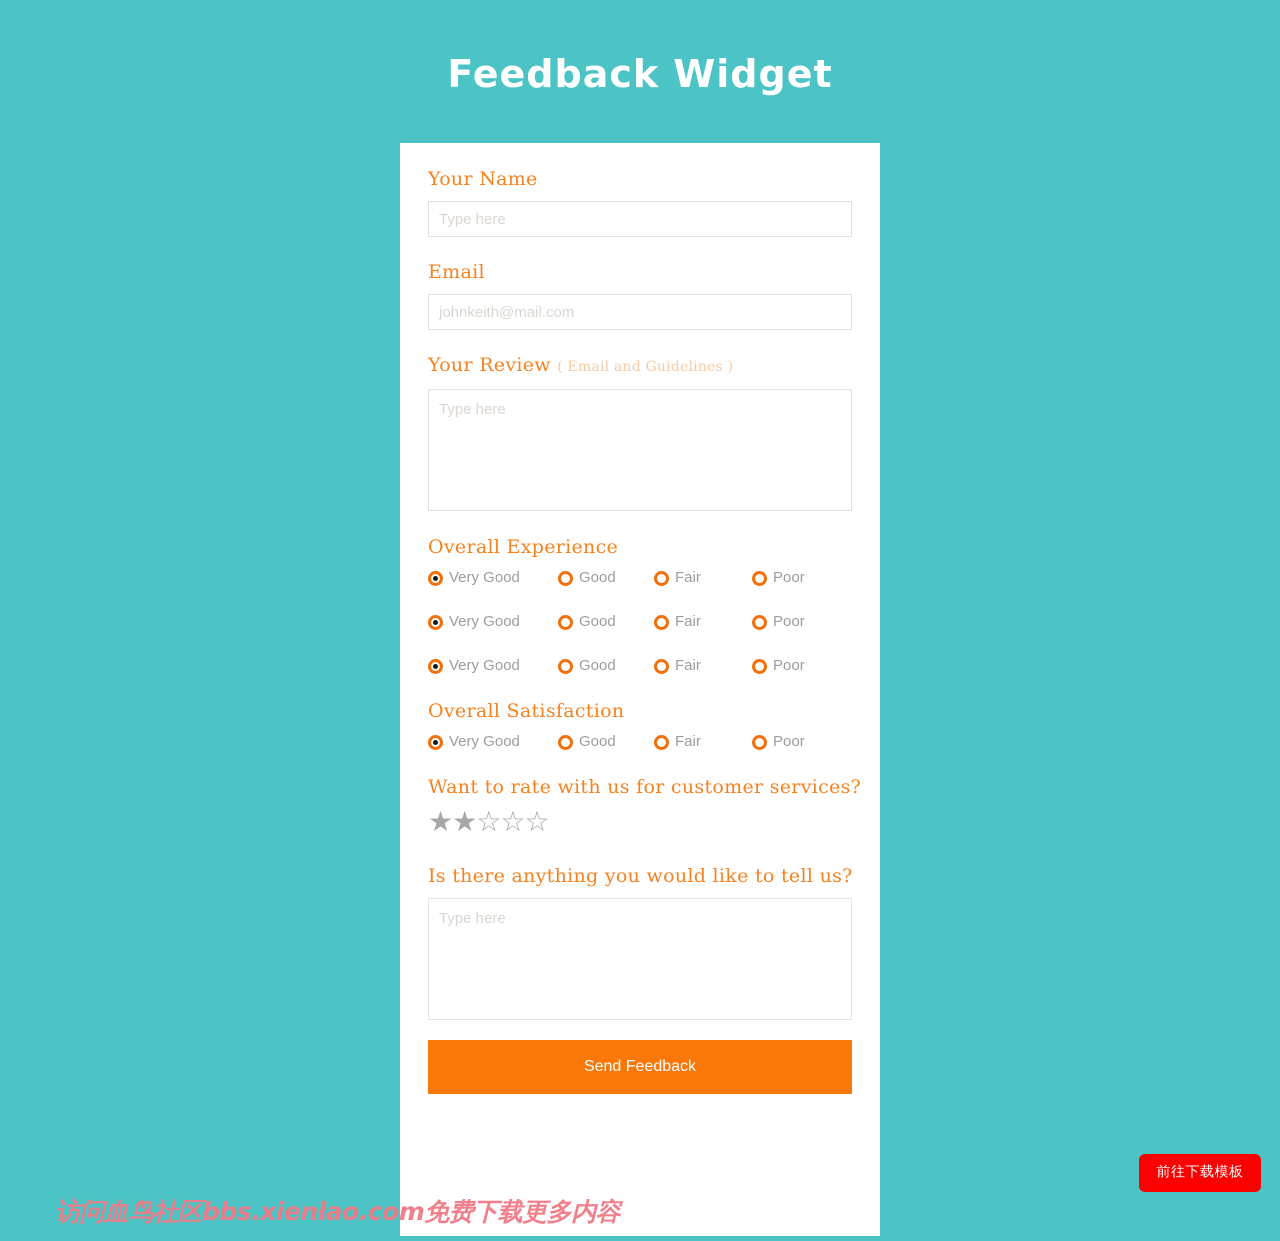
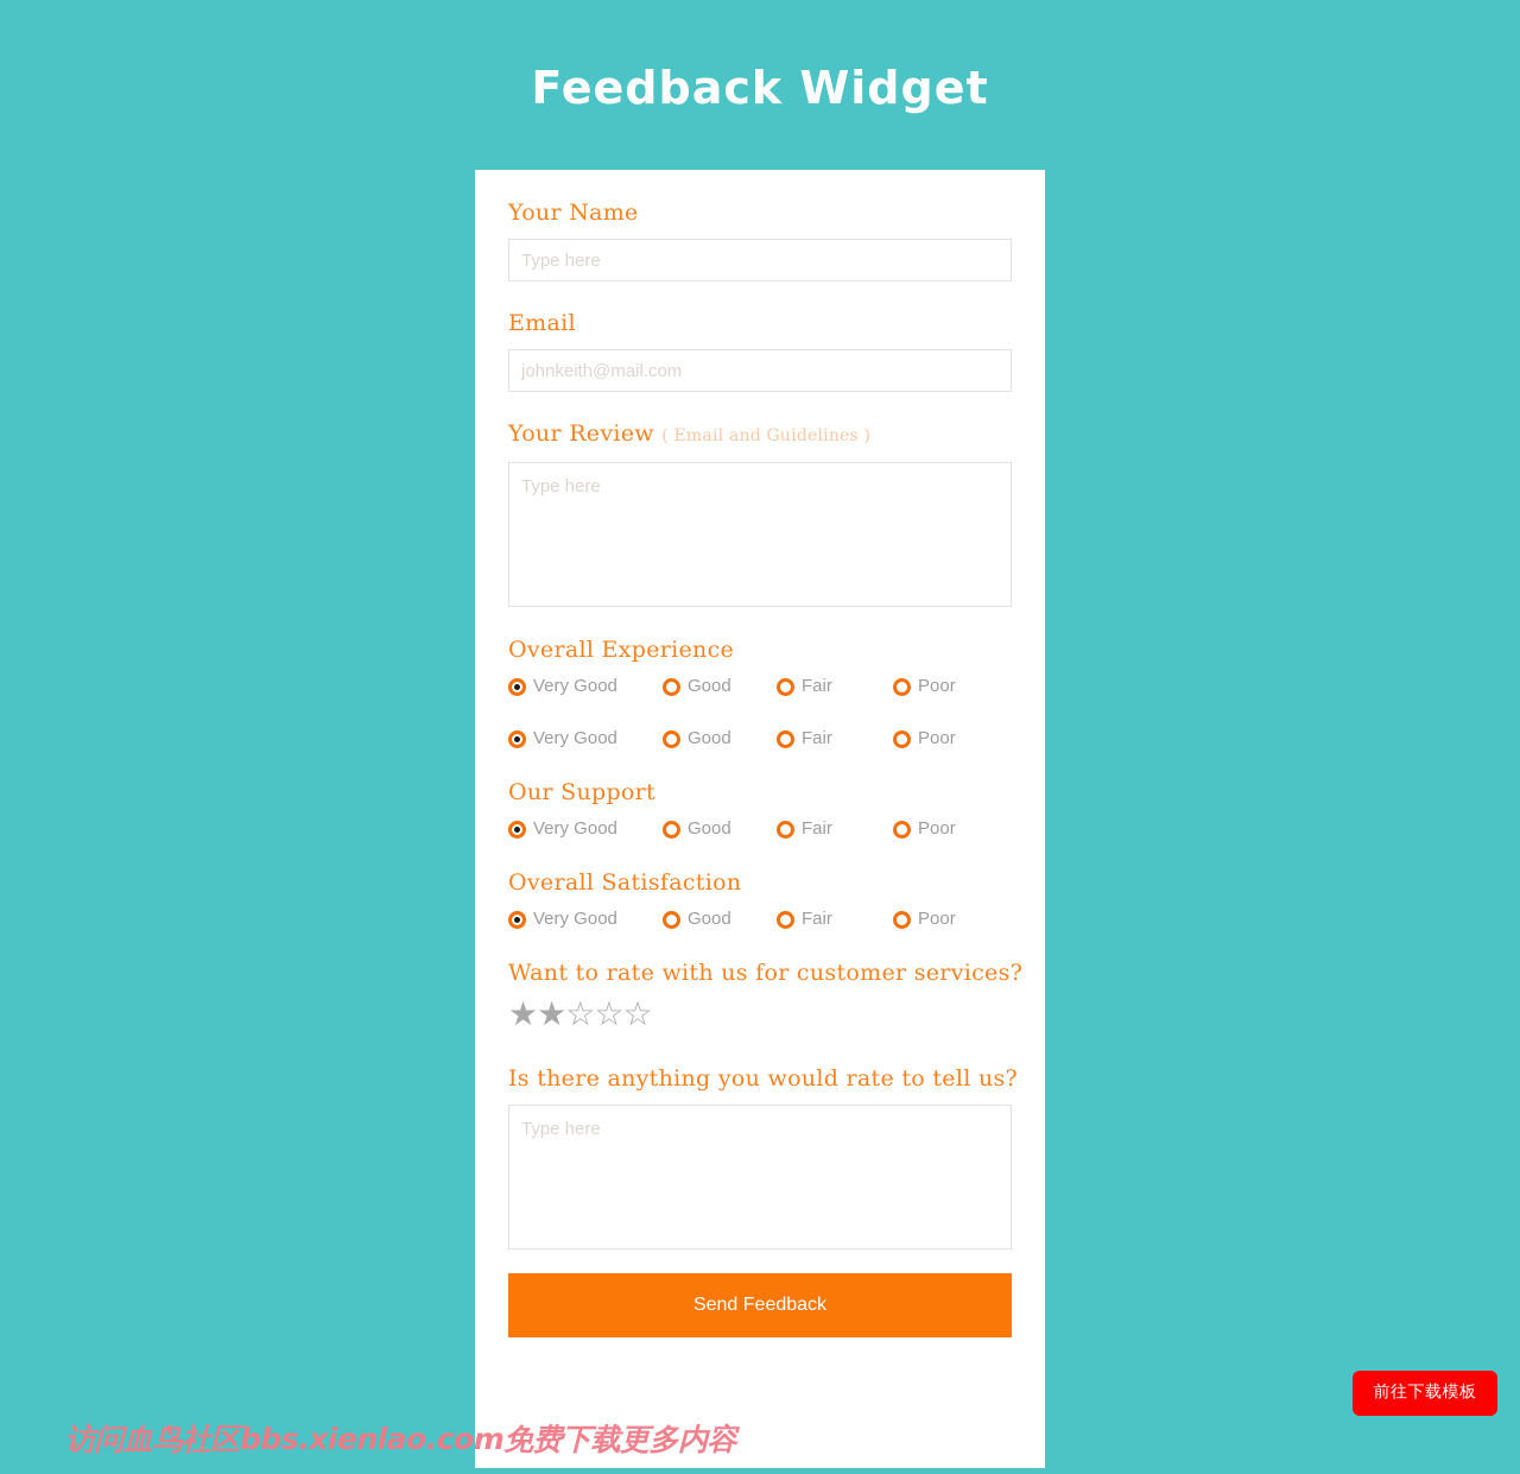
  Feedback Widget
  Your Name
  Type here
  Email
  johnkeith@mail.com
  Your Review ( Email and Guidelines )
  Type here
  Overall Experience
  Very Good
  Good
  Fair
  Poor
  Very Good
  Good
  Fair
  Poor
+ Our Support
  Very Good
  Good
  Fair
  Poor
  Overall Satisfaction
  Very Good
  Good
  Fair
  Poor
  Want to rate with us for customer services?
  ★★☆☆☆
- Is there anything you would like to tell us?
+ Is there anything you would rate to tell us?
  Type here
  Send Feedback
  访问血鸟社区bbs.xienlao.com免费下载更多内容
  前往下载模板
